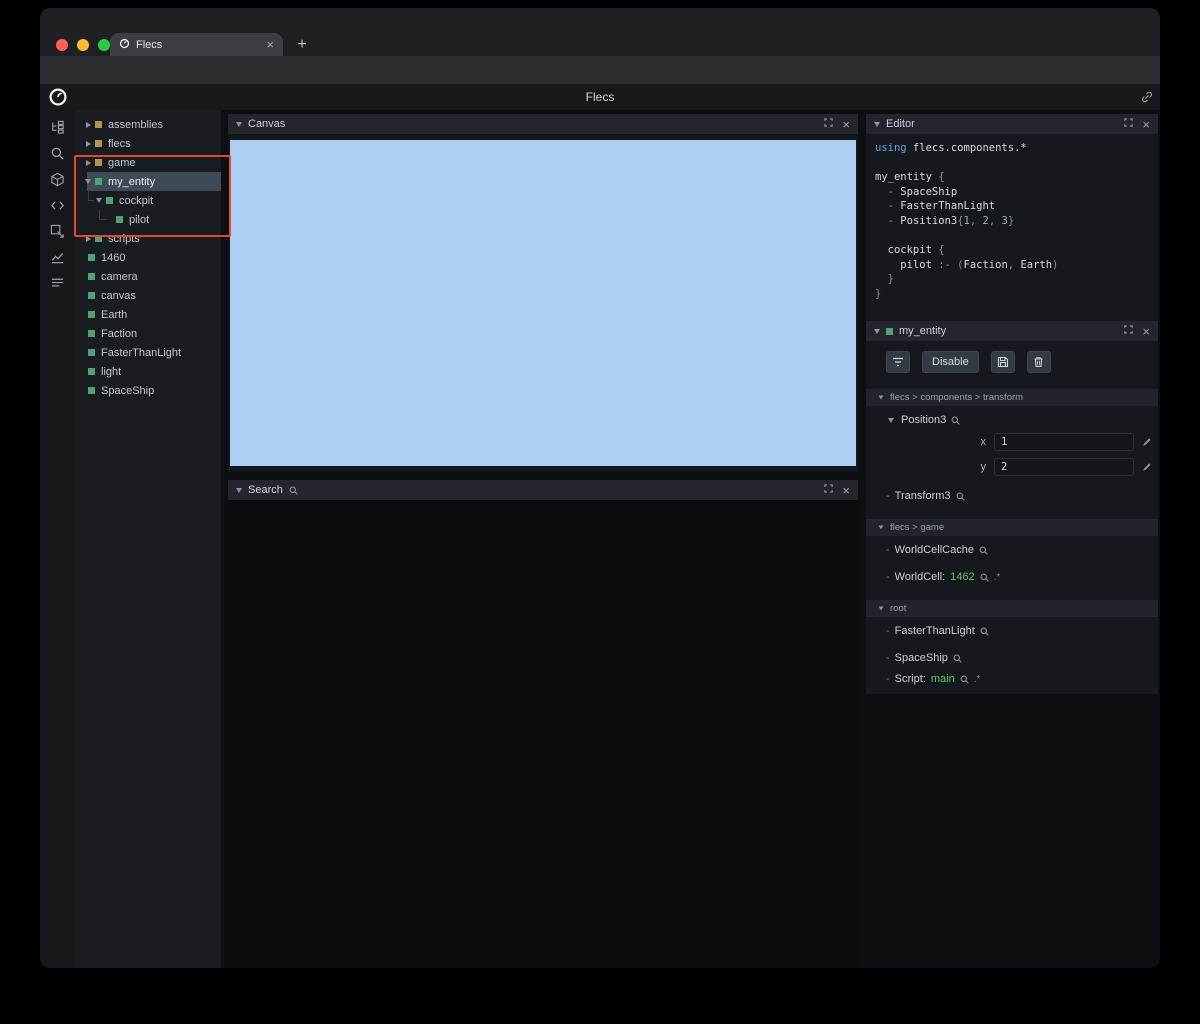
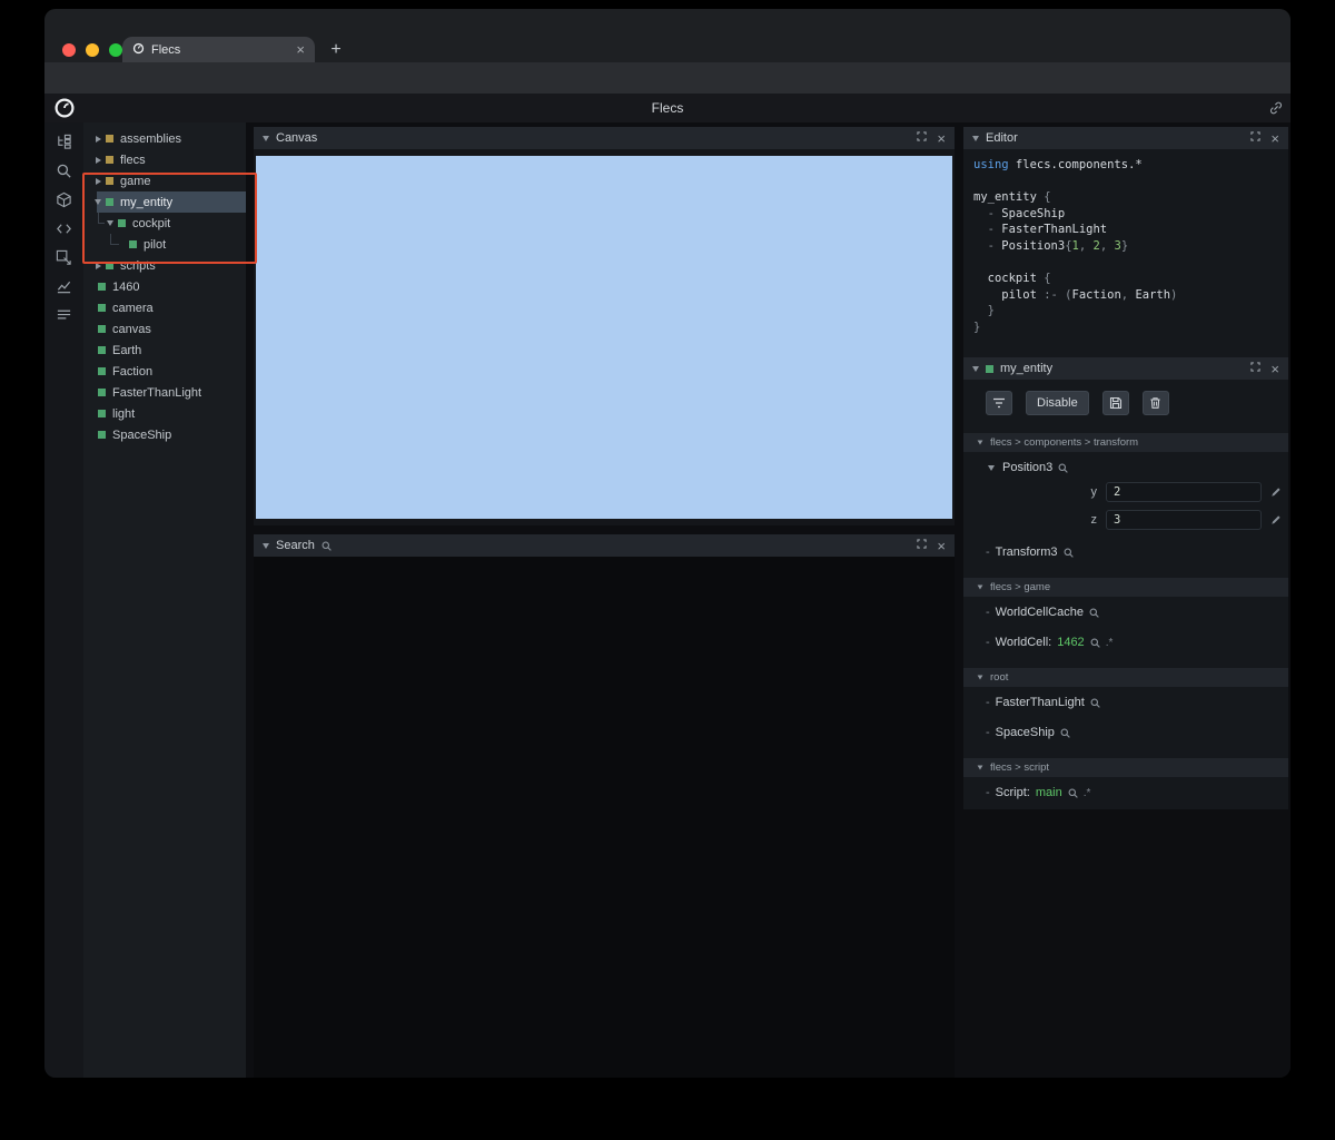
  Flecs
  ×
  +
  Flecs
  assemblies
  flecs
  game
  my_entity
  cockpit
  pilot
  scripts
  1460
  camera
  canvas
  Earth
  Faction
  FasterThanLight
  light
  SpaceShip
  Canvas
  ×
  Search
  ×
  Editor
  ×
  using flecs.components.*
  my_entity {
  - SpaceShip
  - FasterThanLight
  - Position3{1, 2, 3}
  cockpit {
  pilot :- (Faction, Earth)
  }
  }
  my_entity
  ×
  Disable
  flecs > components > transform
  Position3
- x
- 1
  y
  2
+ z
+ 3
  -
  Transform3
  flecs > game
  -
  WorldCellCache
  -
  WorldCell:
  1462
  .*
  root
  -
  FasterThanLight
  -
  SpaceShip
+ flecs > script
  -
  Script:
  main
  .*
